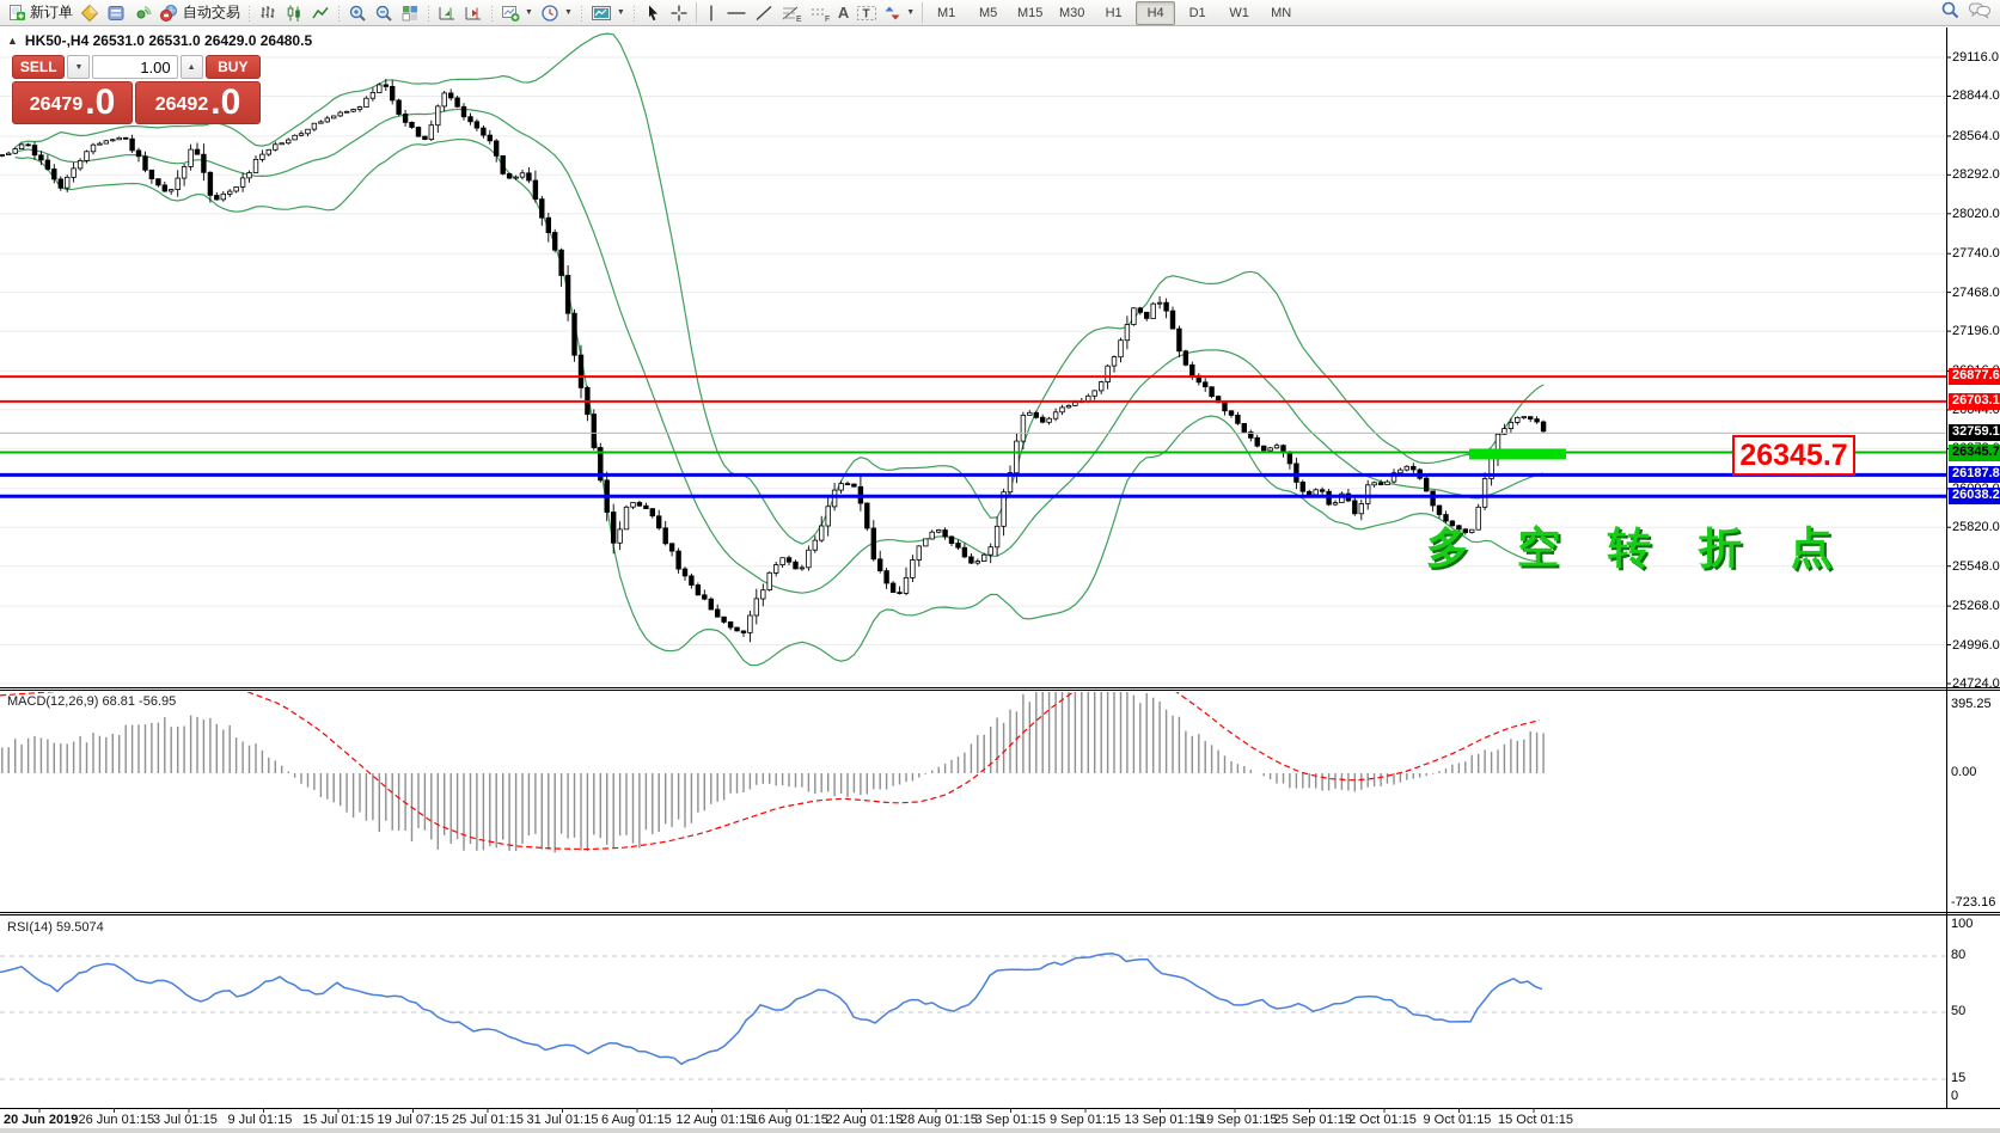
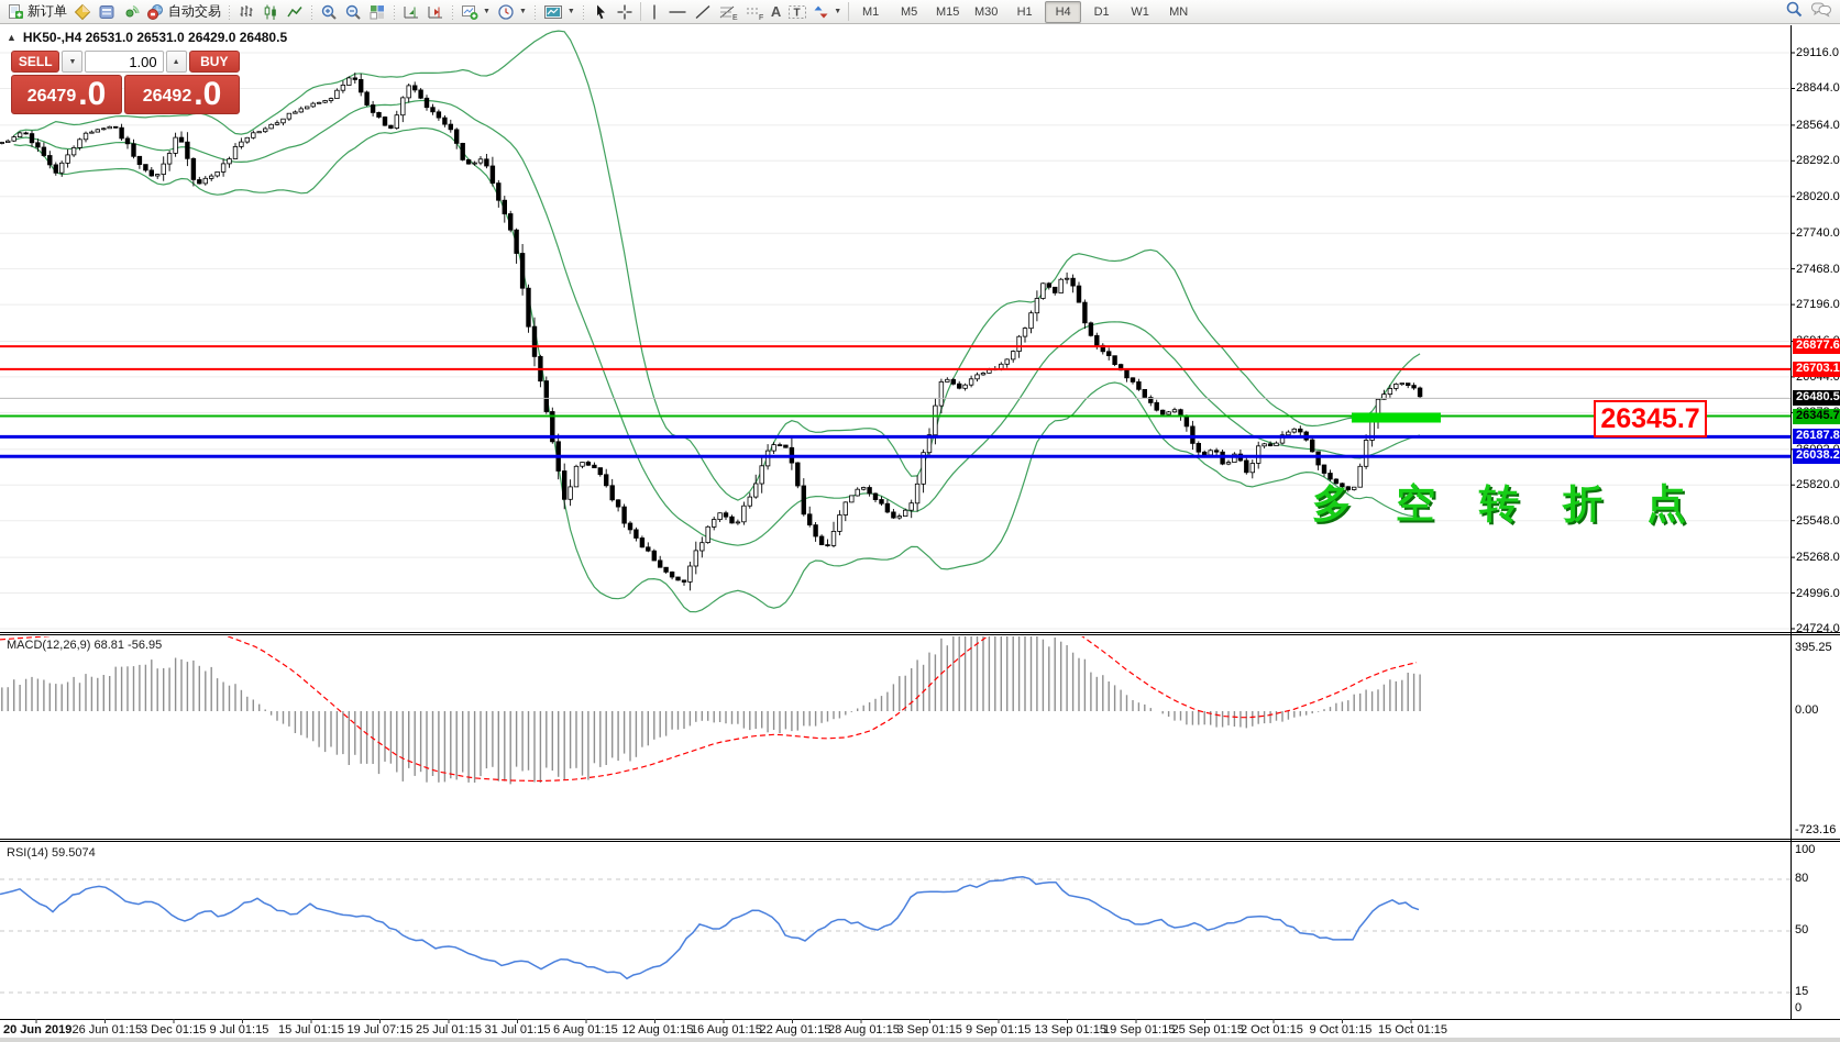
  新订单
  自动交易
  A
  T
  M1
  M5
  M15
  M30
  H1
  H4
  D1
  W1
  MN
  ▲
  HK50-,H4 26531.0 26531.0 26429.0 26480.5
  SELL
  1.00
  BUY
  26479
  .0
  26492
  .0
  MACD(12,26,9) 68.81 -56.95
  RSI(14) 59.5074
  26345.7
  多空转折点
  29116.0
  28844.0
  28564.0
  28292.0
  28020.0
  27740.0
  27468.0
  27196.0
  26644.0
  25820.0
  25548.0
  25268.0
  24996.0
  24724.0
  395.25
  0.00
  -723.16
  100
  80
  50
  15
  0
  26877.6
  26703.1
  26345.7
  26187.8
  26038.2
- 32759.1
+ 26480.5
  20 Jun 2019
  26 Jun 01:15
- 3 Jul 01:15
+ 3 Dec 01:15
  9 Jul 01:15
  15 Jul 01:15
  19 Jul 07:15
  25 Jul 01:15
  31 Jul 01:15
  6 Aug 01:15
  12 Aug 01:15
  16 Aug 01:15
  22 Aug 01:15
  28 Aug 01:15
  3 Sep 01:15
  9 Sep 01:15
  13 Sep 01:15
  19 Sep 01:15
  25 Sep 01:15
  2 Oct 01:15
  9 Oct 01:15
  15 Oct 01:15
